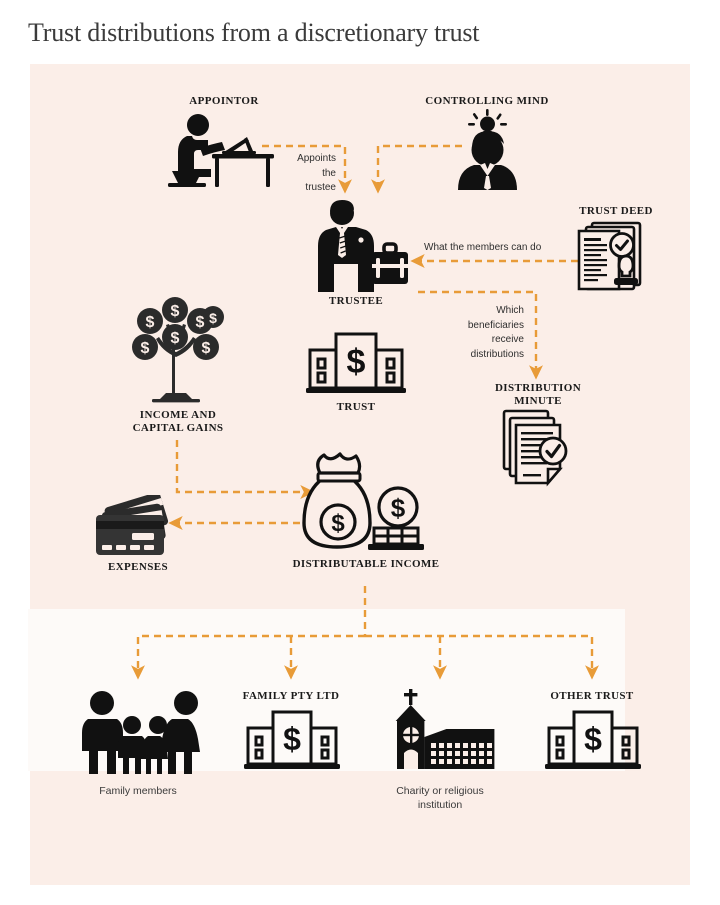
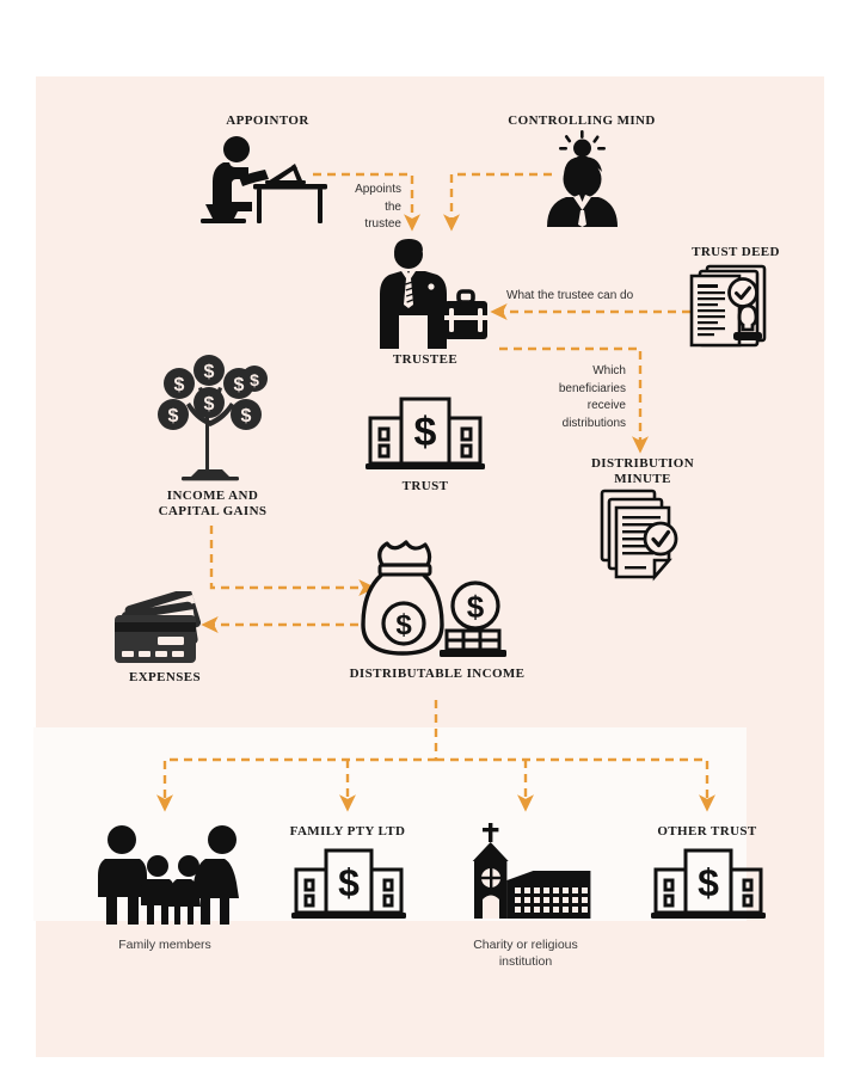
- Trust distributions from a discretionary trust
  Appoints
  the
  trustee
- What the members can do
+ What the trustee can do
  Which
  beneficiaries
  receive
  distributions
  APPOINTOR
  CONTROLLING MIND
  TRUSTEE
  TRUST DEED
  $
  TRUST
  DISTRIBUTION
  MINUTE
  $
  $
  $
  $
  $
  $
  $
  INCOME AND
  CAPITAL GAINS
  EXPENSES
  $
  $
  DISTRIBUTABLE INCOME
  Family members
  FAMILY PTY LTD
  $
  Charity or religious
  institution
  OTHER TRUST
  $
